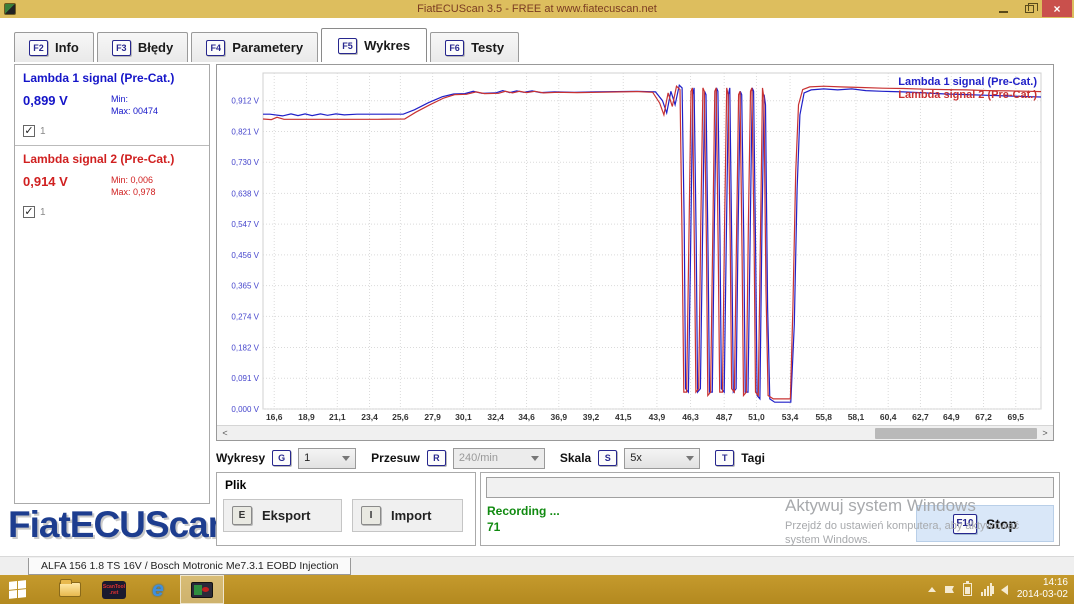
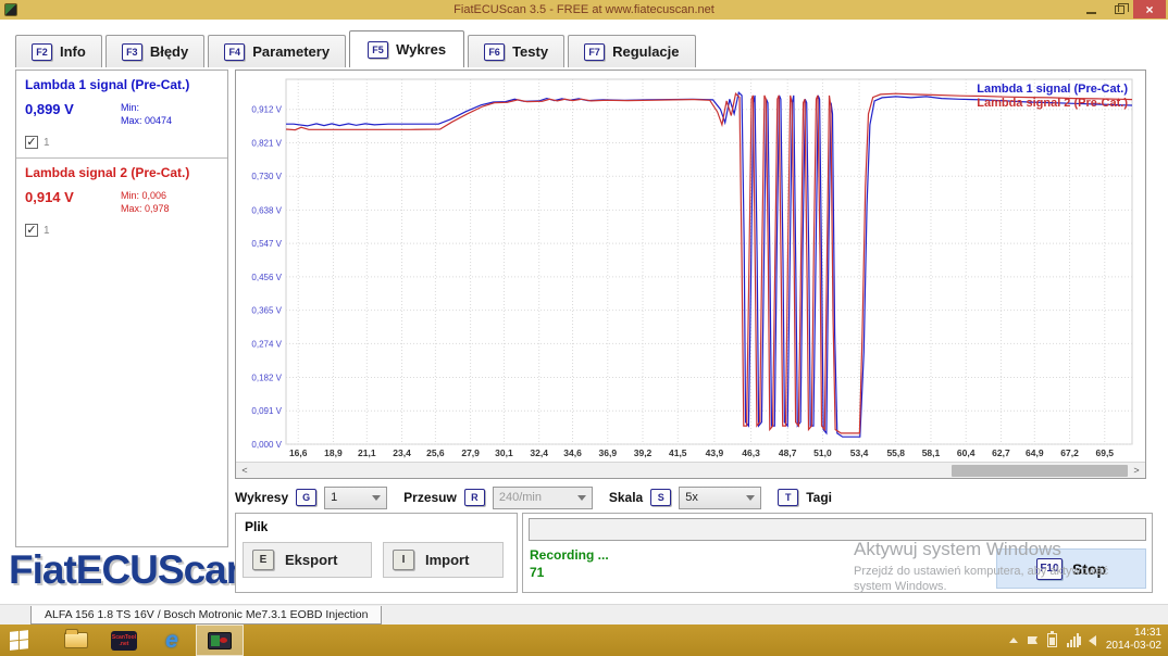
  FiatECUScan 3.5 - FREE at www.fiatecuscan.net
  ×
  F2
  Info
  F3
  Błędy
  F4
  Parametery
  F5
  Wykres
  F6
  Testy
+ F7
+ Regulacje
  Lambda 1 signal (Pre-Cat.)
  0,899 V
  Min:
  Max: 00474
  ✓
  1
  Lambda signal 2 (Pre-Cat.)
  0,914 V
  Min: 0,006
  Max: 0,978
  ✓
  1
  FiatECUSca
  0,000 V
  0,091 V
  0,182 V
  0,274 V
  0,365 V
  0,456 V
  0,547 V
  0,638 V
  0,730 V
  0,821 V
  0,912 V
  16,6
  18,9
  21,1
  23,4
  25,6
  27,9
  30,1
  32,4
  34,6
  36,9
  39,2
  41,5
  43,9
  46,3
  48,7
  51,0
  53,4
  55,8
  58,1
  60,4
  62,7
  64,9
  67,2
  69,5
  Lambda 1 signal (Pre-Cat.)
  Lambda signal 2 (Pre-Cat.)
  <
  >
  Wykresy
  G
  1
  Przesuw
  R
  240/min
  Skala
  S
  5x
  T
  Tagi
  Plik
  E
  Eksport
  I
  Import
  Recording ...
  71
  F10
  Stop
  Aktywuj system Windows
  Przejdź do ustawień komputera, aby aktywować
  system Windows.
  ALFA 156 1.8 TS 16V / Bosch Motronic Me7.3.1 EOBD Injection
  e
- 14:16
+ 14:31
  2014-03-02
